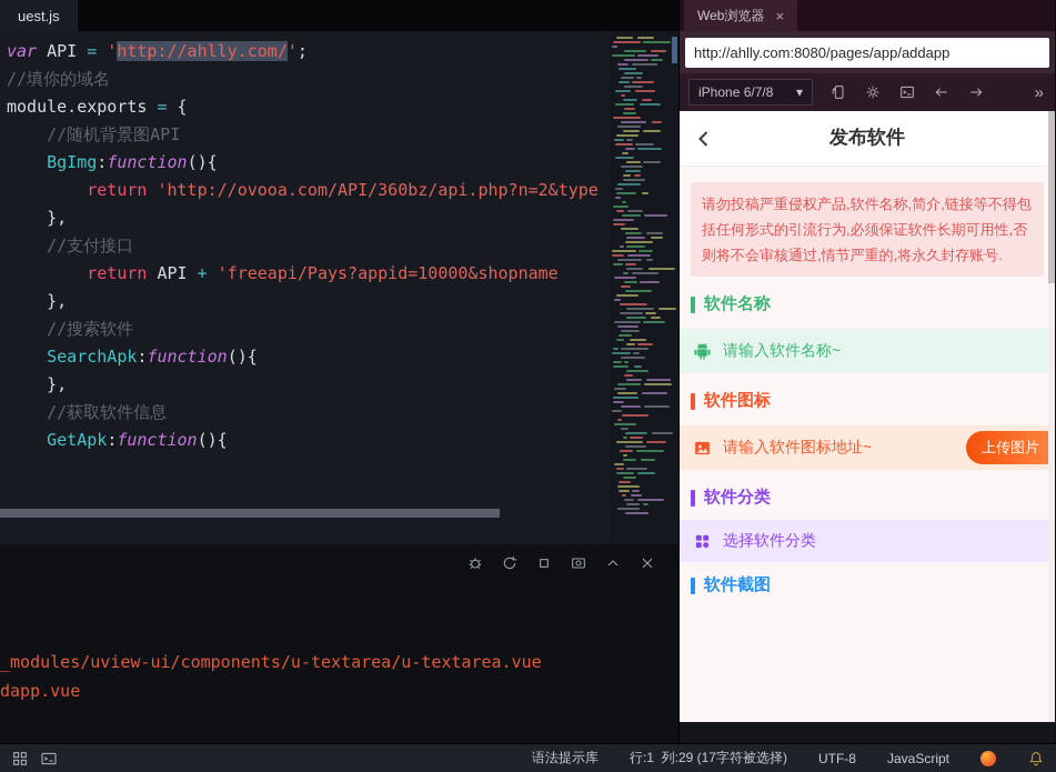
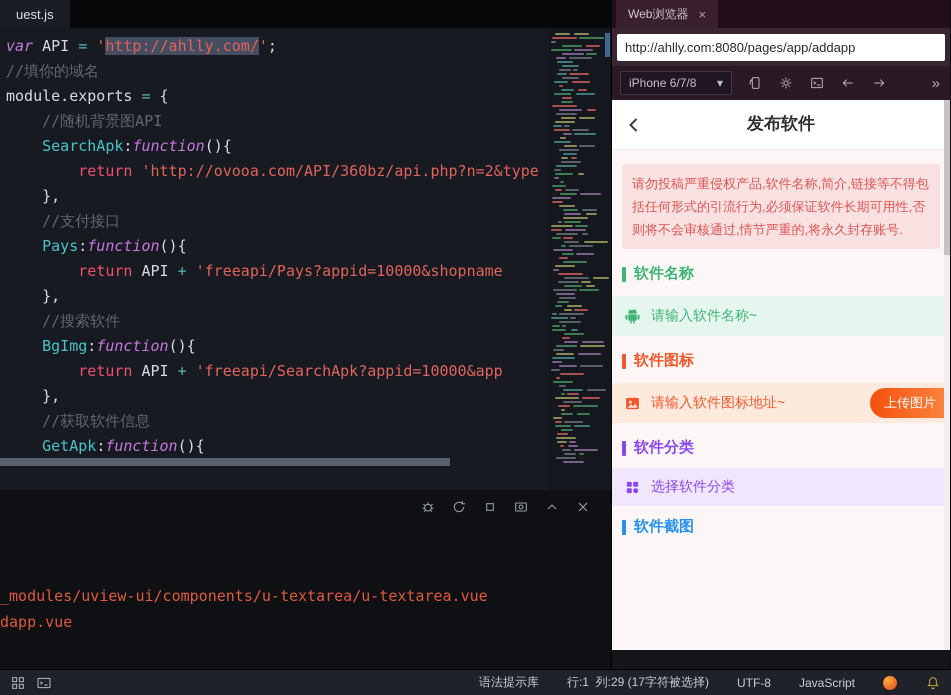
  uest.js
  var API = 'http://ahlly.com/';
  //填你的域名
  module.exports = {
  //随机背景图API
- BgImg:function(){
+ SearchApk:function(){
  return 'http://ovooa.com/API/360bz/api.php?n=2&type
  },
  //支付接口
+ Pays:function(){
  return API + 'freeapi/Pays?appid=10000&shopname
  },
  //搜索软件
- SearchApk:function(){
+ BgImg:function(){
+ return API + 'freeapi/SearchApk?appid=10000&app
  },
  //获取软件信息
  GetApk:function(){
  _modules/uview-ui/components/u-textarea/u-textarea.vue
  dapp.vue
  Web浏览器
  ×
  http://ahlly.com:8080/pages/app/addapp
  iPhone 6/7/8
  ▾
  »
  发布软件
  请勿投稿严重侵权产品,软件名称,简介,链接等不得包括任何形式的引流行为,必须保证软件长期可用性,否则将不会审核通过,情节严重的,将永久封存账号.
  软件名称
  请输入软件名称~
  软件图标
  请输入软件图标地址~
  上传图片
  软件分类
  选择软件分类
  软件截图
  语法提示库
  行:1 列:29 (17字符被选择)
  UTF-8
  JavaScript
